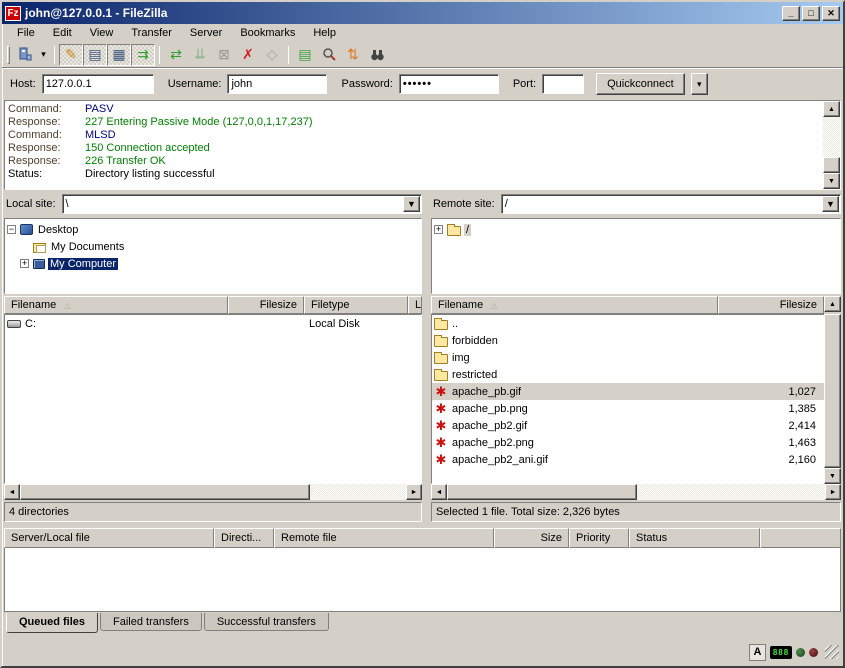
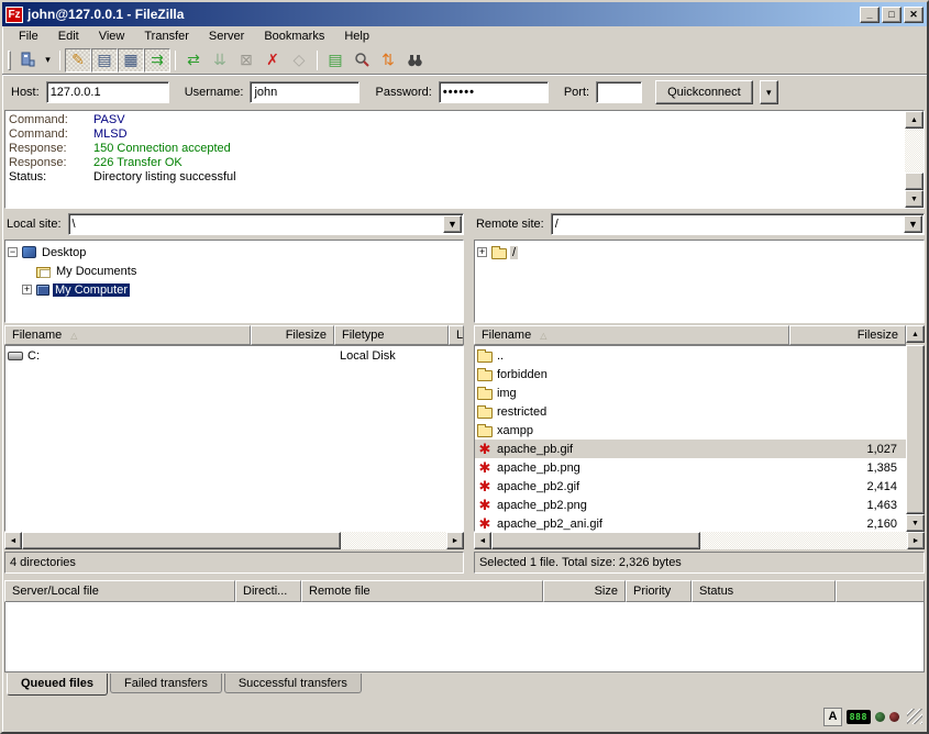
  Fz
  john@127.0.0.1 - FileZilla
  _
  □
  ✕
  File
  Edit
  View
  Transfer
  Server
  Bookmarks
  Help
  ▾
  ✎
  ▤
  ▦
  ⇉
  ⇄
  ⇊
  ⊠
  ✗
  ◇
  ▤
  ⇅
  Host:
  127.0.0.1
  Username:
  john
  Password:
  ••••••
  Port:
  Quickconnect
  ▾
  Command: PASV
- Response: 227 Entering Passive Mode (127,0,0,1,17,237)
  Command: MLSD
  Response: 150 Connection accepted
  Response: 226 Transfer OK
  Status: Directory listing successful
  Local site:
  \
  ▼
  −
  Desktop
  My Documents
  +
  My Computer
  Filename
  △
  Filesize
  Filetype
  L
  C:
  Local Disk
  4 directories
  Remote site:
  /
  ▼
  +
  /
  Filename
  △
  Filesize
  ..
  forbidden
  img
  restricted
+ xampp
  ✱
  apache_pb.gif
  1,027
  ✱
  apache_pb.png
  1,385
  ✱
  apache_pb2.gif
  2,414
  ✱
  apache_pb2.png
  1,463
  ✱
  apache_pb2_ani.gif
  2,160
  Selected 1 file. Total size: 2,326 bytes
  Server/Local file
  Directi...
  Remote file
  Size
  Priority
  Status
  Queued files
  Failed transfers
  Successful transfers
  A
  888
